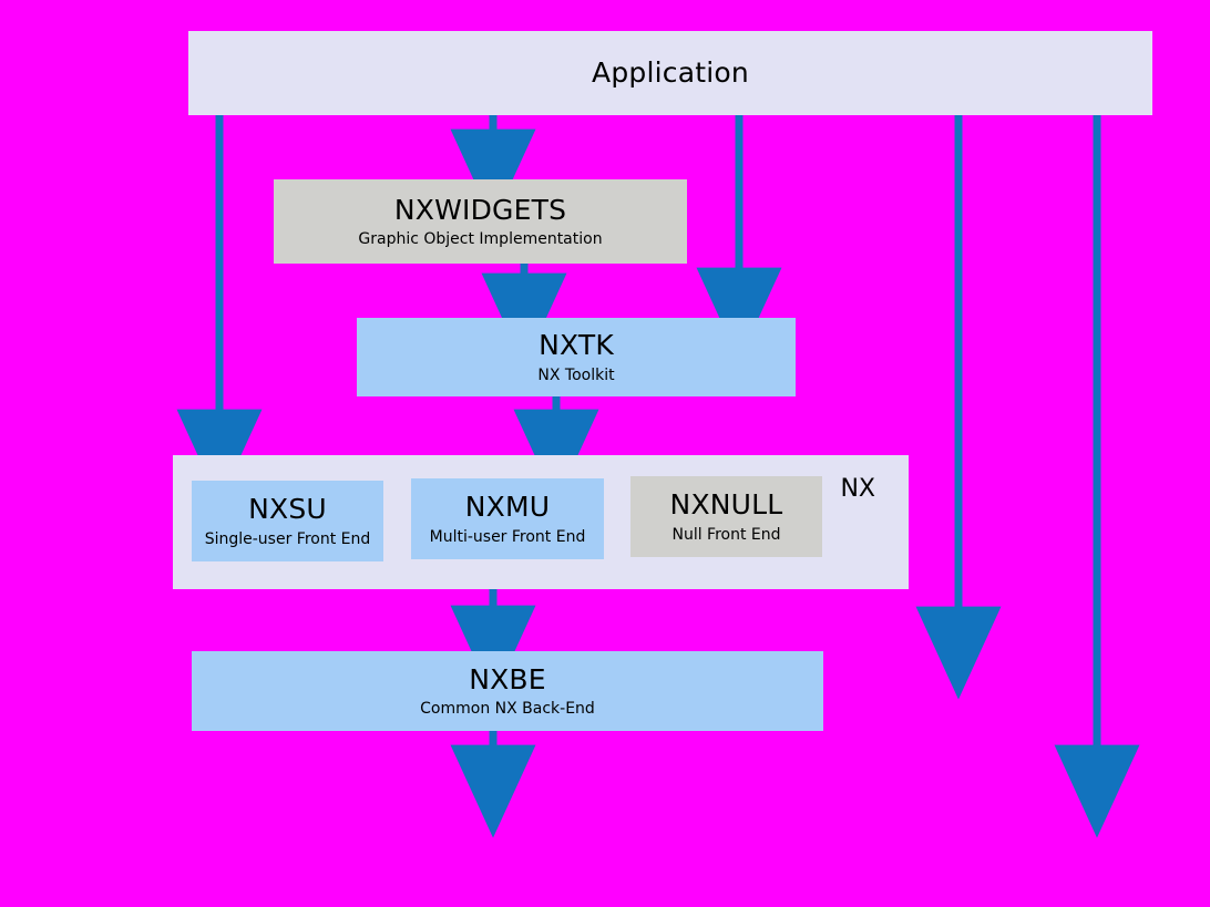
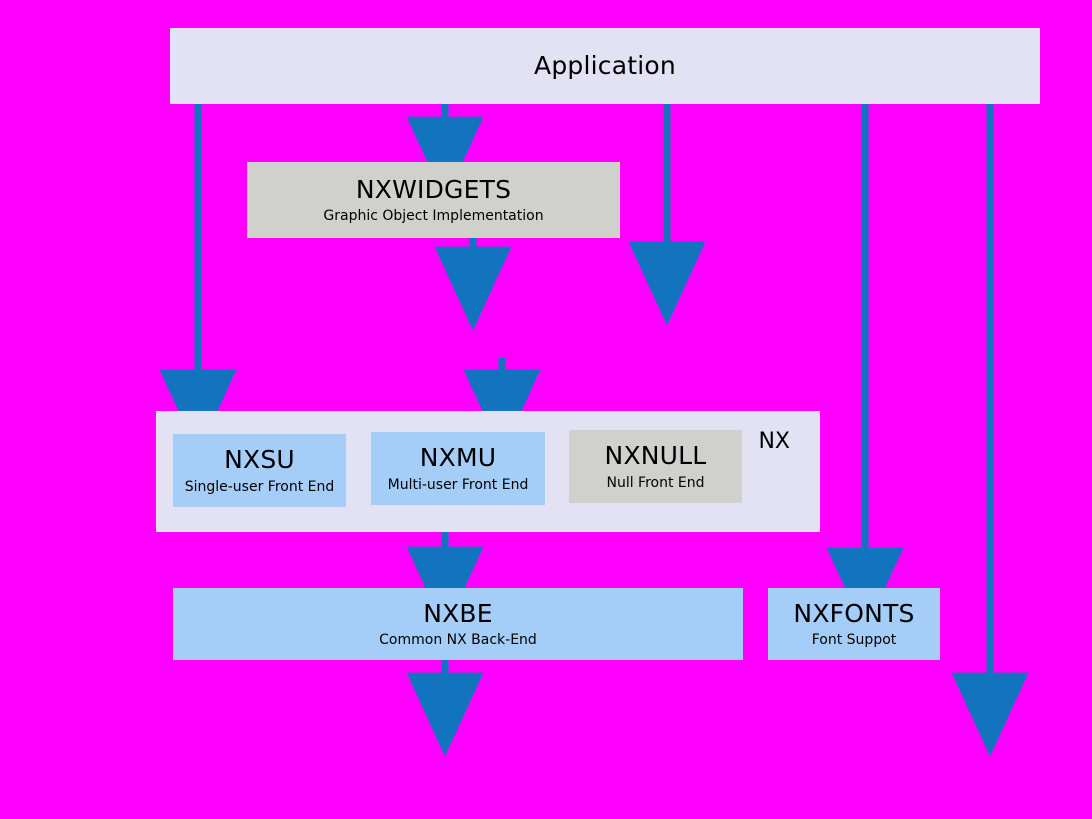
  Application
  NXWIDGETS
  Graphic Object Implementation
- NXTK
- NX Toolkit
  NX
  NXSU
  Single-user Front End
  NXMU
  Multi-user Front End
  NXNULL
  Null Front End
  NXBE
  Common NX Back-End
+ NXFONTS
+ Font Suppot
